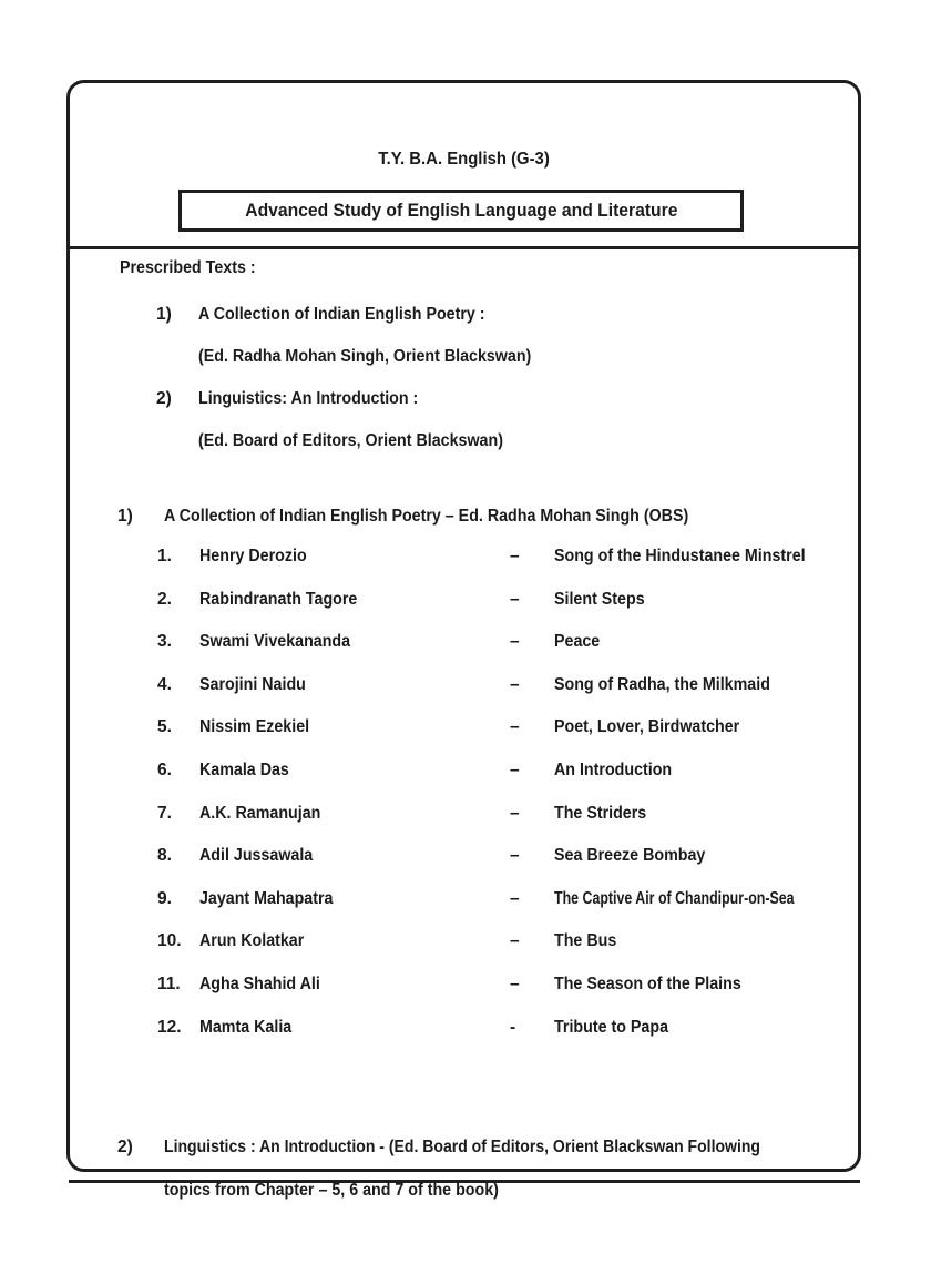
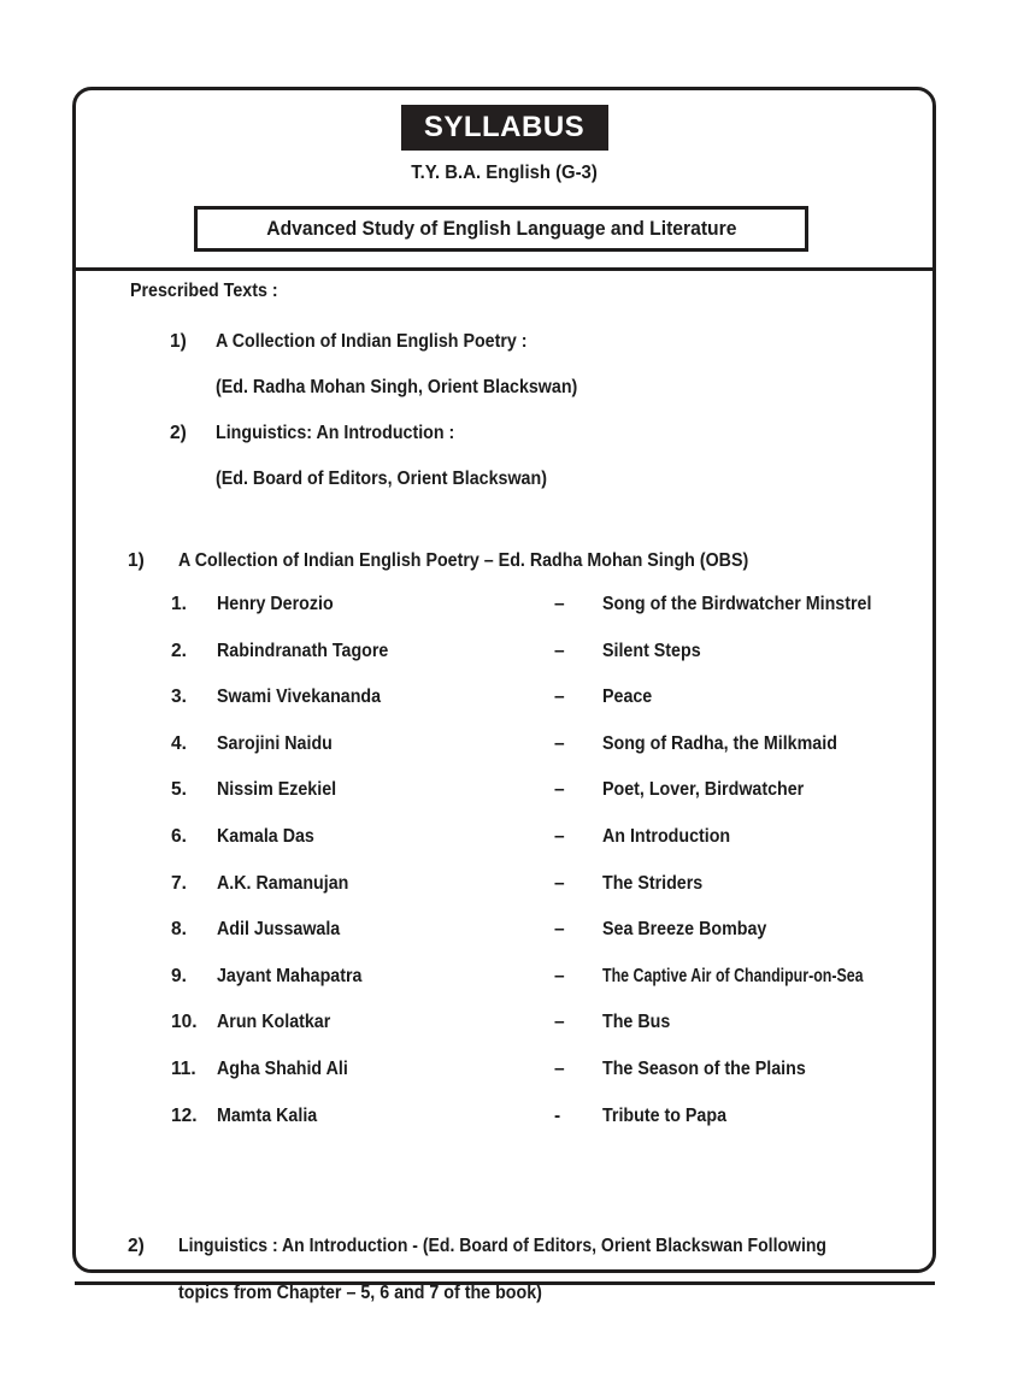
+ SYLLABUS
  T.Y. B.A. English (G-3)
  Advanced Study of English Language and Literature
  Prescribed Texts :
  1) A Collection of Indian English Poetry :
  (Ed. Radha Mohan Singh, Orient Blackswan)
  2) Linguistics: An Introduction :
  (Ed. Board of Editors, Orient Blackswan)
  1) A Collection of Indian English Poetry – Ed. Radha Mohan Singh (OBS)
  1.
  Henry Derozio
  –
- Song of the Hindustanee Minstrel
+ Song of the Birdwatcher Minstrel
  2.
  Rabindranath Tagore
  –
  Silent Steps
  3.
  Swami Vivekananda
  –
  Peace
  4.
  Sarojini Naidu
  –
  Song of Radha, the Milkmaid
  5.
  Nissim Ezekiel
  –
  Poet, Lover, Birdwatcher
  6.
  Kamala Das
  –
  An Introduction
  7.
  A.K. Ramanujan
  –
  The Striders
  8.
  Adil Jussawala
  –
  Sea Breeze Bombay
  9.
  Jayant Mahapatra
  –
  The Captive Air of Chandipur-on-Sea
  10.
  Arun Kolatkar
  –
  The Bus
  11.
  Agha Shahid Ali
  –
  The Season of the Plains
  12.
  Mamta Kalia
  -
  Tribute to Papa
  2) Linguistics : An Introduction - (Ed. Board of Editors, Orient Blackswan Following
  topics from Chapter – 5, 6 and 7 of the book)
